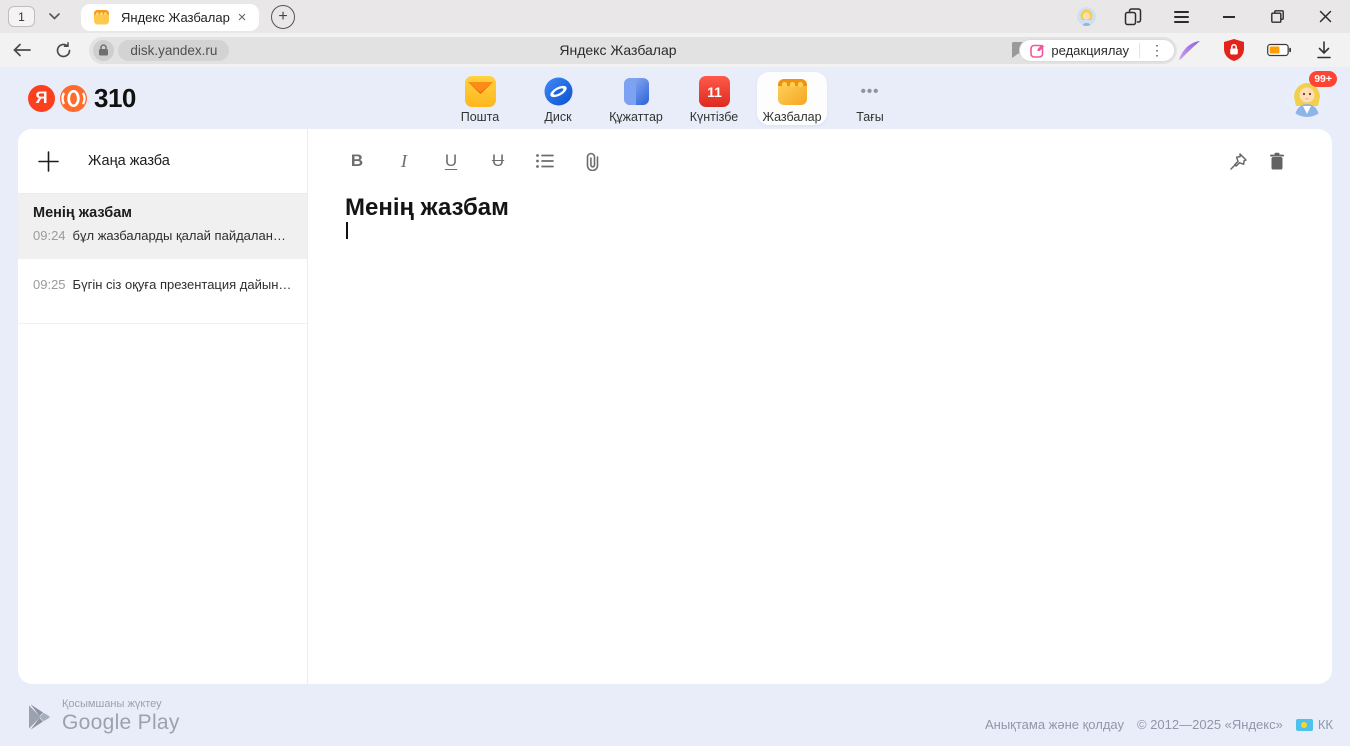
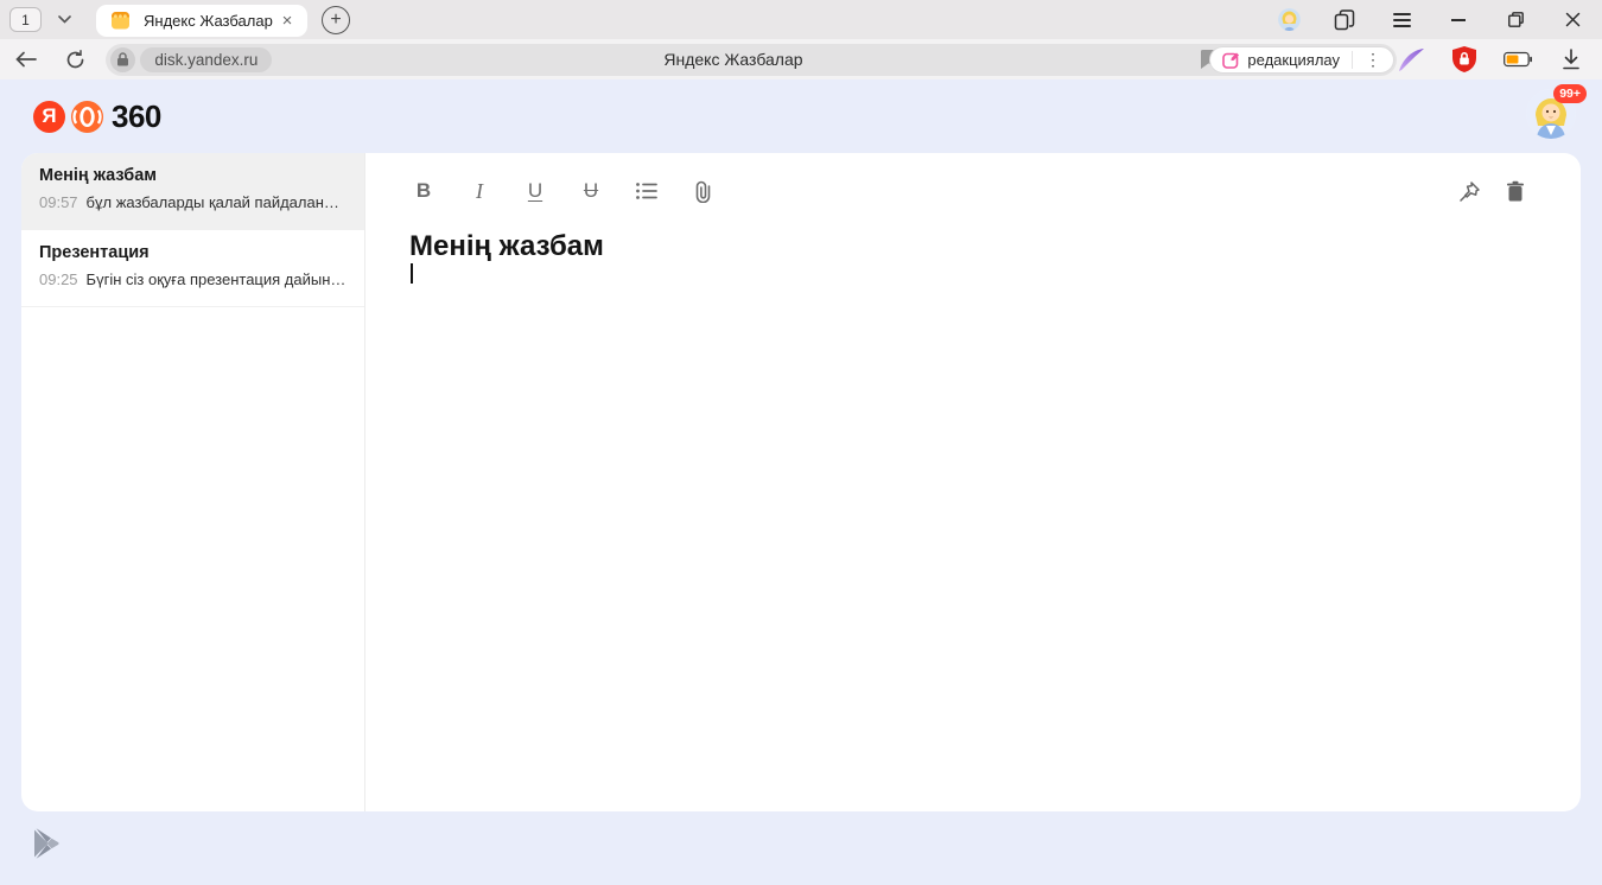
  1
  Яндекс Жазбалар
  ×
  +
  disk.yandex.ru
  Яндекс Жазбалар
  редакциялау
  ⋮
  Я
- 310
+ 360
- Пошта
- Диск
- Құжаттар
- 11
- Күнтізбе
- Жазбалар
- •••
- Тағы
  99+
- Жаңа жазба
  Менің жазбам
- 09:24
+ 09:57
  бұл жазбаларды қалай пайдалану к
+ Презентация
  09:25
  Бүгін сіз оқуға презентация дайында
  B
  I
  U
  U
  Менің жазбам
- Қосымшаны жүктеу
- Google Play
- Анықтама және қолдау
- © 2012—2025 «Яндекс»
- КК
